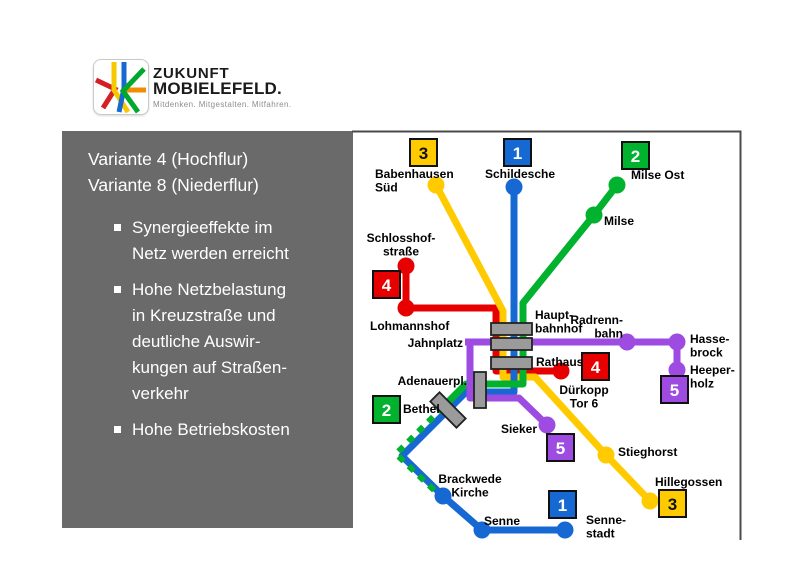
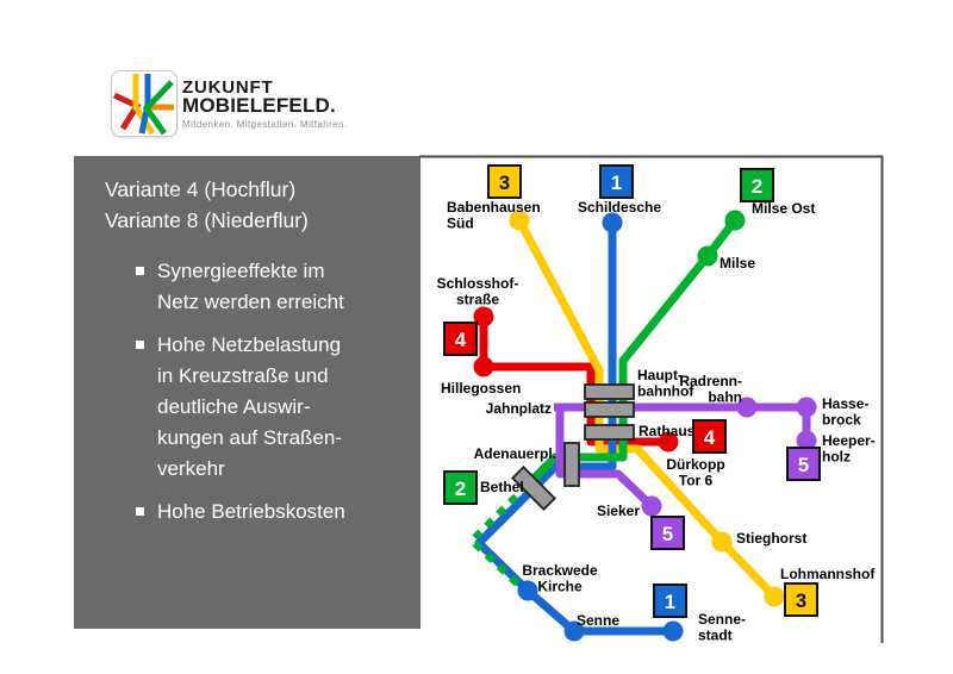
  ZUKUNFT
  MOBIELEFELD.
  Mitdenken. Mitgestalten. Mitfahren.
  Variante 4 (Hochflur)
  Variante 8 (Niederflur)
  Synergieeffekte im
  Netz werden erreicht
  Hohe Netzbelastung
  in Kreuzstraße und
  deutliche Auswir-
  kungen auf Straßen-
  verkehr
  Hohe Betriebskosten
  3
  1
  2
  4
  4
  5
  2
  5
  1
  3
  Babenhausen Süd
  Schildesche
  Milse Ost
  Milse
  Schlosshof- straße
- Lohmannshof
+ Hillegossen
  Jahnplatz
  Haupt- bahnhof
  Rathaus
  Radrenn- bahn
  Hasse- brock
  Heeper- holz
  Dürkopp Tor 6
  Adenauerpl.
  Bethel
  Sieker
  Stieghorst
- Hillegossen
+ Lohmannshof
  Brackwede Kirche
  Senne
  Senne- stadt
